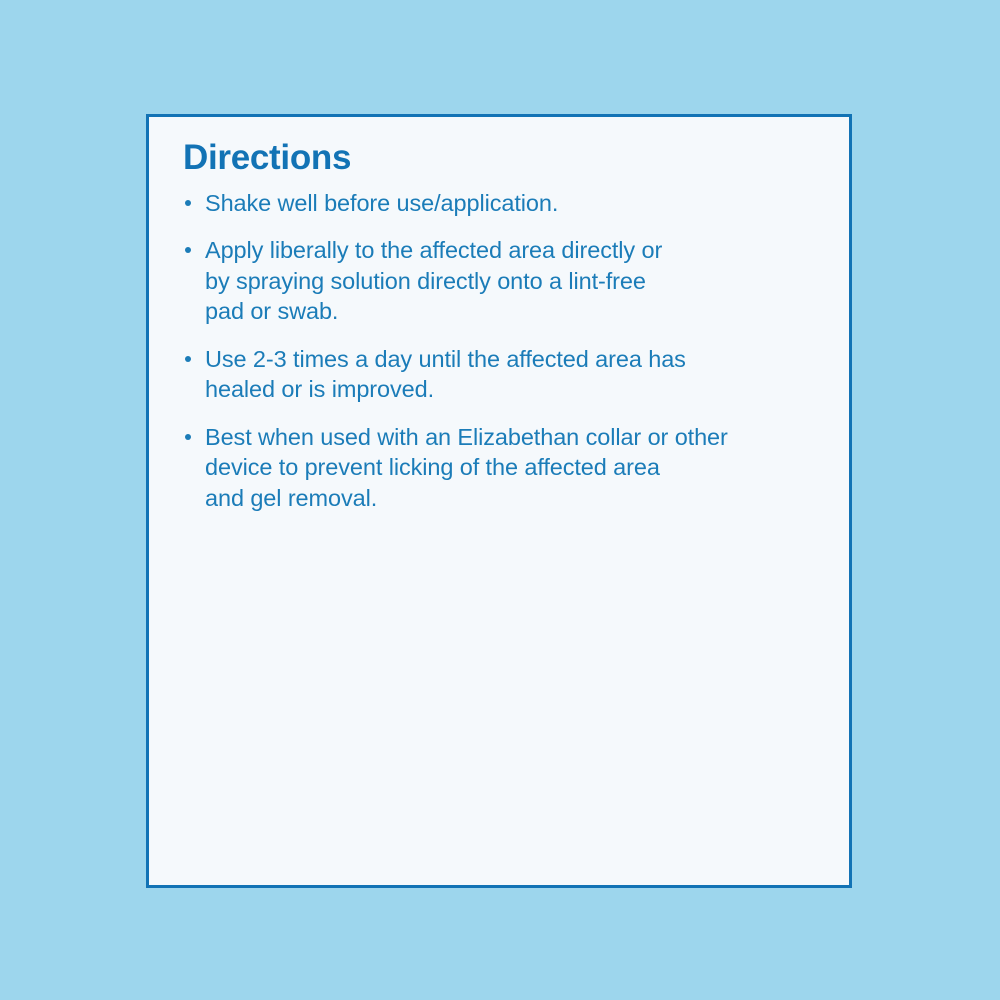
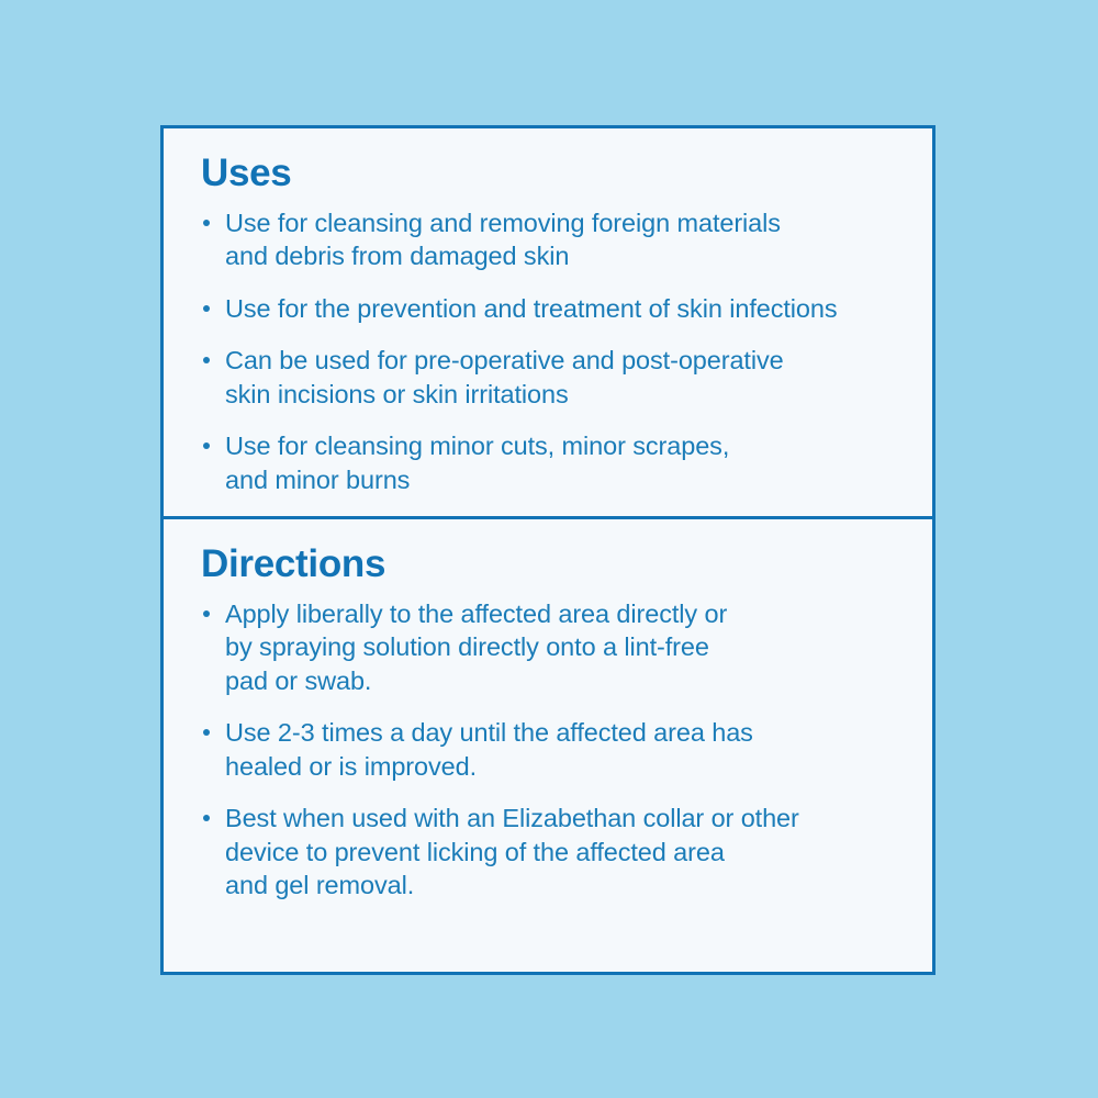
+ Uses
+ Use for cleansing and removing foreign materials
+ and debris from damaged skin
+ Use for the prevention and treatment of skin infections
+ Can be used for pre-operative and post-operative
+ skin incisions or skin irritations
+ Use for cleansing minor cuts, minor scrapes,
+ and minor burns
  Directions
- Shake well before use/application.
  Apply liberally to the affected area directly or
  by spraying solution directly onto a lint-free
  pad or swab.
  Use 2-3 times a day until the affected area has
  healed or is improved.
  Best when used with an Elizabethan collar or other
  device to prevent licking of the affected area
  and gel removal.
